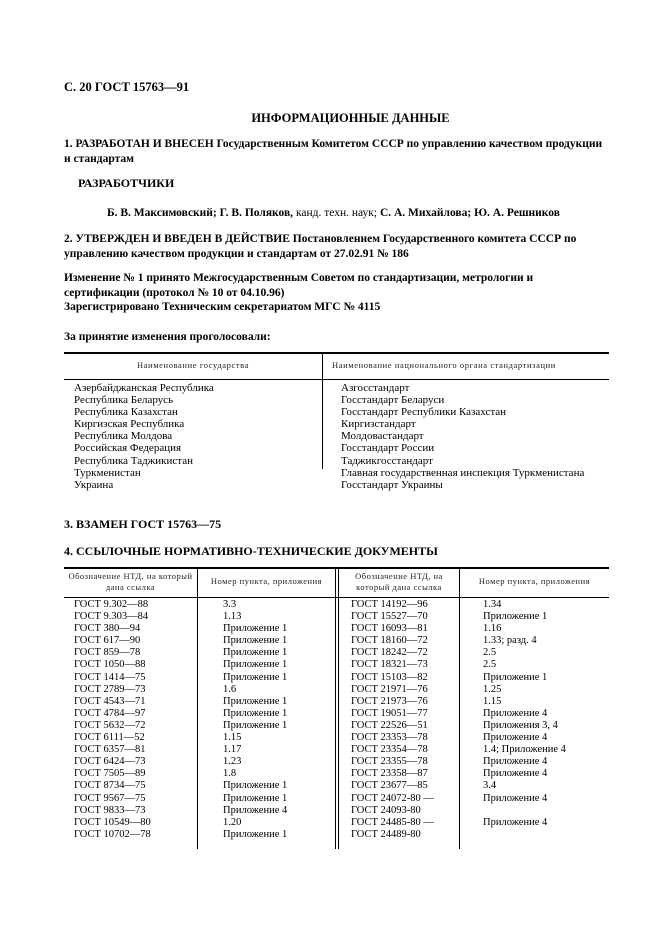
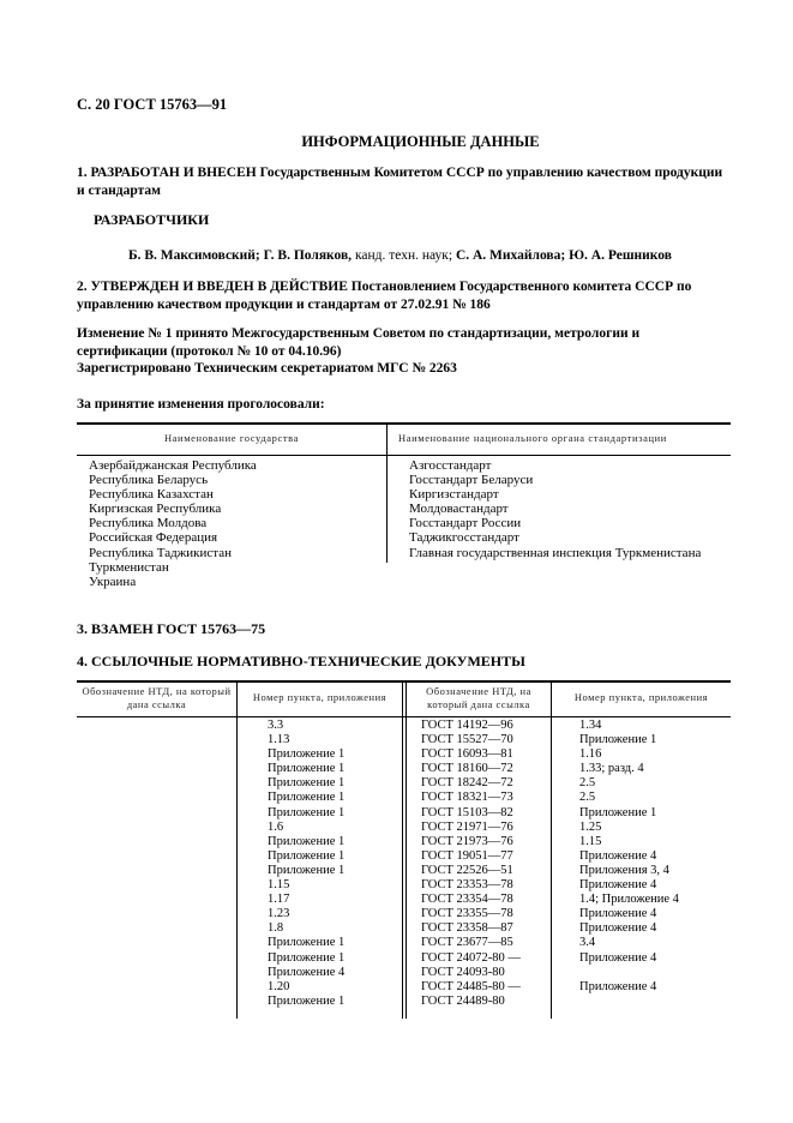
  С. 20 ГОСТ 15763—91
  ИНФОРМАЦИОННЫЕ ДАННЫЕ
  1. РАЗРАБОТАН И ВНЕСЕН Государственным Комитетом СССР по управлению качеством продукции и стандартам
  РАЗРАБОТЧИКИ
  Б. В. Максимовский; Г. В. Поляков, канд. техн. наук; С. А. Михайлова; Ю. А. Решников
  2. УТВЕРЖДЕН И ВВЕДЕН В ДЕЙСТВИЕ Постановлением Государственного комитета СССР по управлению качеством продукции и стандартам от 27.02.91 № 186
  Изменение № 1 принято Межгосударственным Советом по стандартизации, метрологии и сертификации (протокол № 10 от 04.10.96)
- Зарегистрировано Техническим секретариатом МГС № 4115
+ Зарегистрировано Техническим секретариатом МГС № 2263
  За принятие изменения проголосовали:
  Наименование государства
  Наименование национального органа стандартизации
  Азербайджанская Республика
  Республика Беларусь
  Республика Казахстан
  Киргизская Республика
  Республика Молдова
  Российская Федерация
  Республика Таджикистан
  Туркменистан
  Украина
  Азгосстандарт
  Госстандарт Беларуси
- Госстандарт Республики Казахстан
  Киргизстандарт
  Молдовастандарт
  Госстандарт России
  Таджикгосстандарт
  Главная государственная инспекция Туркменистана
- Госстандарт Украины
  3. ВЗАМЕН ГОСТ 15763—75
  4. ССЫЛОЧНЫЕ НОРМАТИВНО-ТЕХНИЧЕСКИЕ ДОКУМЕНТЫ
  Обозначение НТД, на который дана ссылка
  Номер пункта, приложения
  Обозначение НТД, на который дана ссылка
  Номер пункта, приложения
- ГОСТ 9.302—88
- ГОСТ 9.303—84
- ГОСТ 380—94
- ГОСТ 617—90
- ГОСТ 859—78
- ГОСТ 1050—88
- ГОСТ 1414—75
- ГОСТ 2789—73
- ГОСТ 4543—71
- ГОСТ 4784—97
- ГОСТ 5632—72
- ГОСТ 6111—52
- ГОСТ 6357—81
- ГОСТ 6424—73
- ГОСТ 7505—89
- ГОСТ 8734—75
- ГОСТ 9567—75
- ГОСТ 9833—73
- ГОСТ 10549—80
- ГОСТ 10702—78
  3.3
  1.13
  Приложение 1
  Приложение 1
  Приложение 1
  Приложение 1
  Приложение 1
  1.6
  Приложение 1
  Приложение 1
  Приложение 1
  1.15
  1.17
  1.23
  1.8
  Приложение 1
  Приложение 1
  Приложение 4
  1.20
  Приложение 1
  ГОСТ 14192—96
  ГОСТ 15527—70
  ГОСТ 16093—81
  ГОСТ 18160—72
  ГОСТ 18242—72
  ГОСТ 18321—73
  ГОСТ 15103—82
  ГОСТ 21971—76
  ГОСТ 21973—76
  ГОСТ 19051—77
  ГОСТ 22526—51
  ГОСТ 23353—78
  ГОСТ 23354—78
  ГОСТ 23355—78
  ГОСТ 23358—87
  ГОСТ 23677—85
  ГОСТ 24072-80 —
  ГОСТ 24093-80
  ГОСТ 24485-80 —
  ГОСТ 24489-80
  1.34
  Приложение 1
  1.16
  1.33; разд. 4
  2.5
  2.5
  Приложение 1
  1.25
  1.15
  Приложение 4
  Приложения 3, 4
  Приложение 4
  1.4; Приложение 4
  Приложение 4
  Приложение 4
  3.4
  Приложение 4
  Приложение 4
